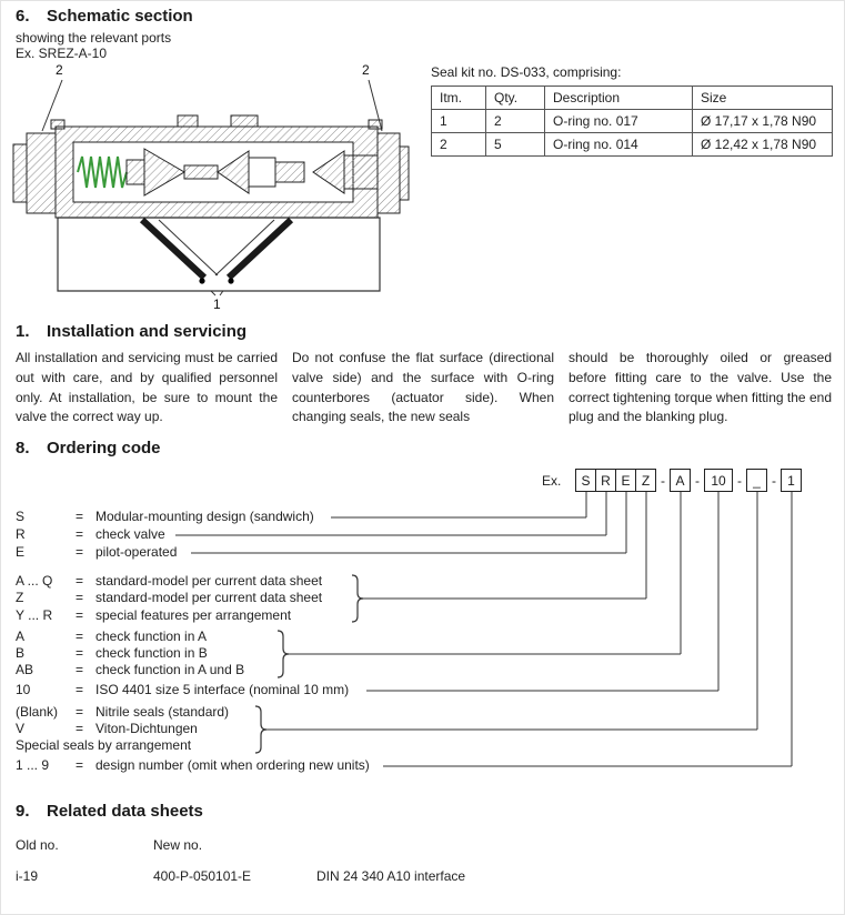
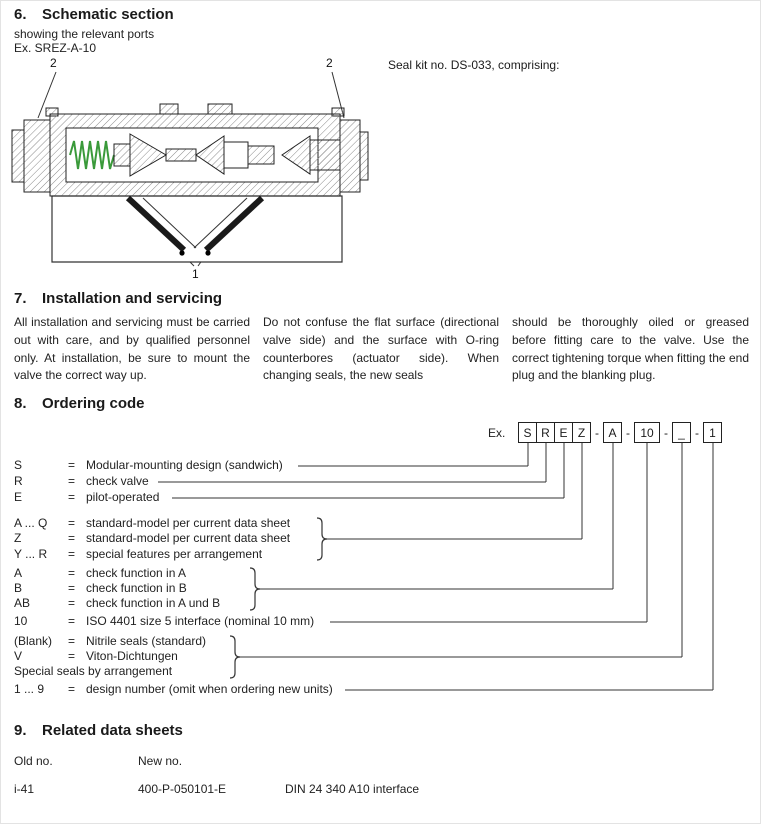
  6. Schematic section
  showing the relevant ports
  Ex. SREZ-A-10
  2
  2
  1
  Seal kit no. DS-033, comprising:
- Itm.	Qty.	Description	Size
- 1	2	O-ring no. 017	Ø 17,17 x 1,78 N90
- 2	5	O-ring no. 014	Ø 12,42 x 1,78 N90
- 1. Installation and servicing
+ 7. Installation and servicing
  All installation and servicing must be carried out with care, and by qualified personnel only. At installation, be sure to mount the valve the correct way up.
  Do not confuse the flat surface (directional valve side) and the surface with O-ring counterbores (actuator side). When changing seals, the new seals
  should be thoroughly oiled or greased before fitting care to the valve. Use the correct tightening torque when fitting the end plug and the blanking plug.
  8. Ordering code
  Ex.
  S
  R
  E
  Z
  -
  A
  -
  10
  -
  _
  -
  1
  S = Modular-mounting design (sandwich)
  R = check valve
  E = pilot-operated
  A ... Q = standard-model per current data sheet
  Z = standard-model per current data sheet
  Y ... R = special features per arrangement
  A = check function in A
  B = check function in B
  AB = check function in A und B
  10 = ISO 4401 size 5 interface (nominal 10 mm)
  (Blank) = Nitrile seals (standard)
  V = Viton-Dichtungen
  Special seals by arrangement
  1 ... 9 = design number (omit when ordering new units)
  9. Related data sheets
  Old no.
  New no.
- i-19
+ i-41
  400-P-050101-E
  DIN 24 340 A10 interface
